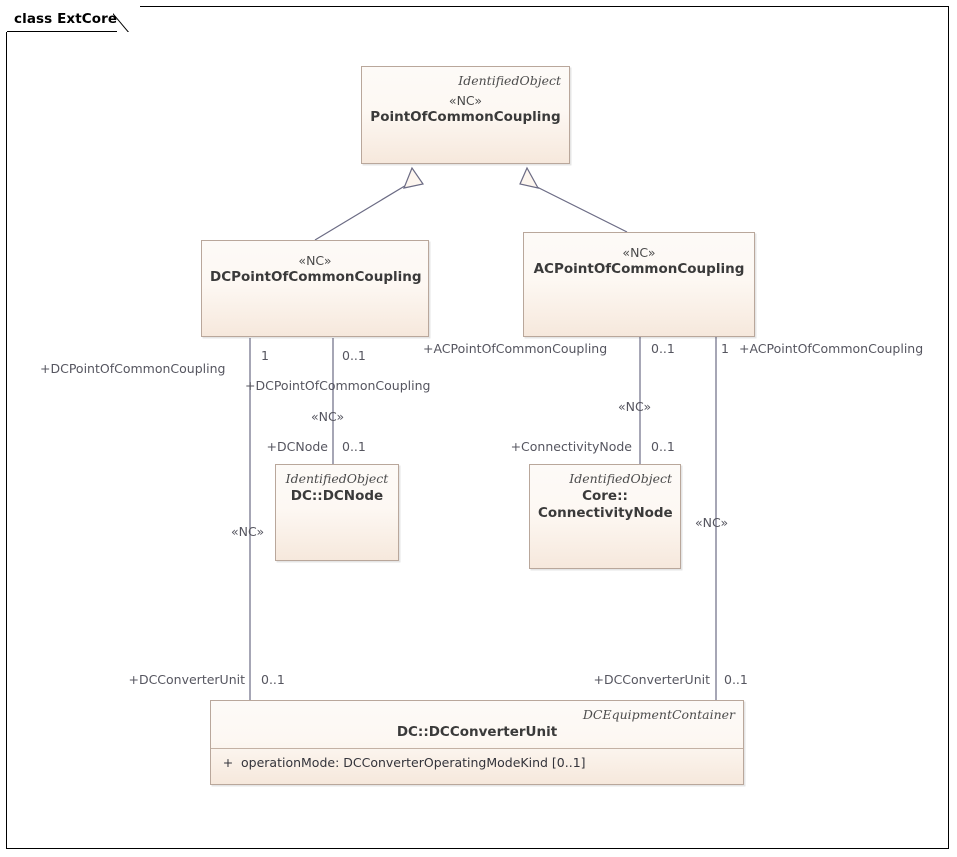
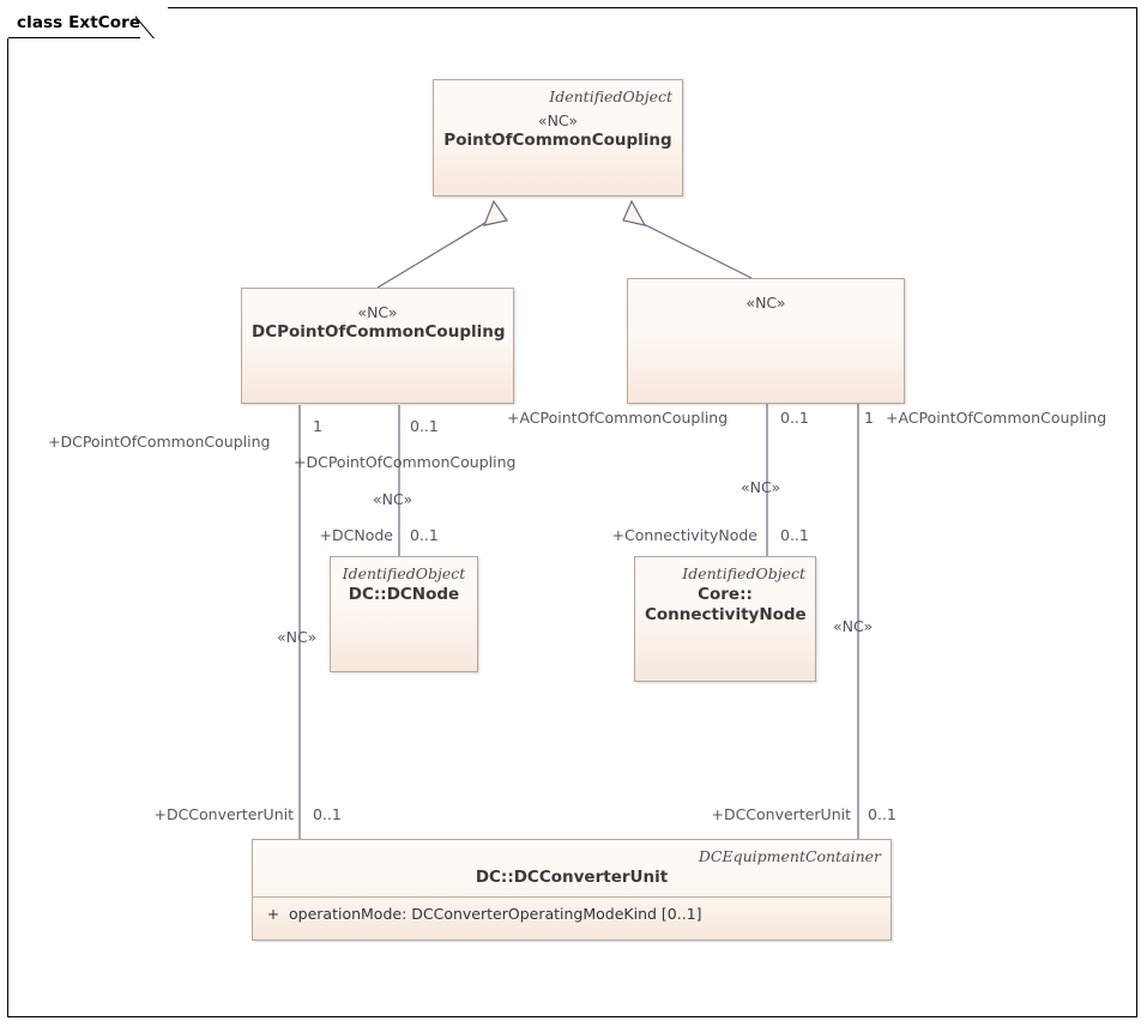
  class ExtCore
  IdentifiedObject
  «NC»
  PointOfCommonCoupling
  «NC»
  DCPointOfCommonCoupling
  «NC»
- ACPointOfCommonCoupling
  IdentifiedObject
  DC::DCNode
  IdentifiedObject
  Core::
  ConnectivityNode
  DCEquipmentContainer
  DC::DCConverterUnit
  +
  operationMode: DCConverterOperatingModeKind [0..1]
  +DCPointOfCommonCoupling
  1
  +DCPointOfCommonCoupling
  0..1
  «NC»
  +DCNode
  0..1
  «NC»
  +DCConverterUnit
  0..1
  +ACPointOfCommonCoupling
  0..1
  1
  +ACPointOfCommonCoupling
  «NC»
  +ConnectivityNode
  0..1
  «NC»
  +DCConverterUnit
  0..1
